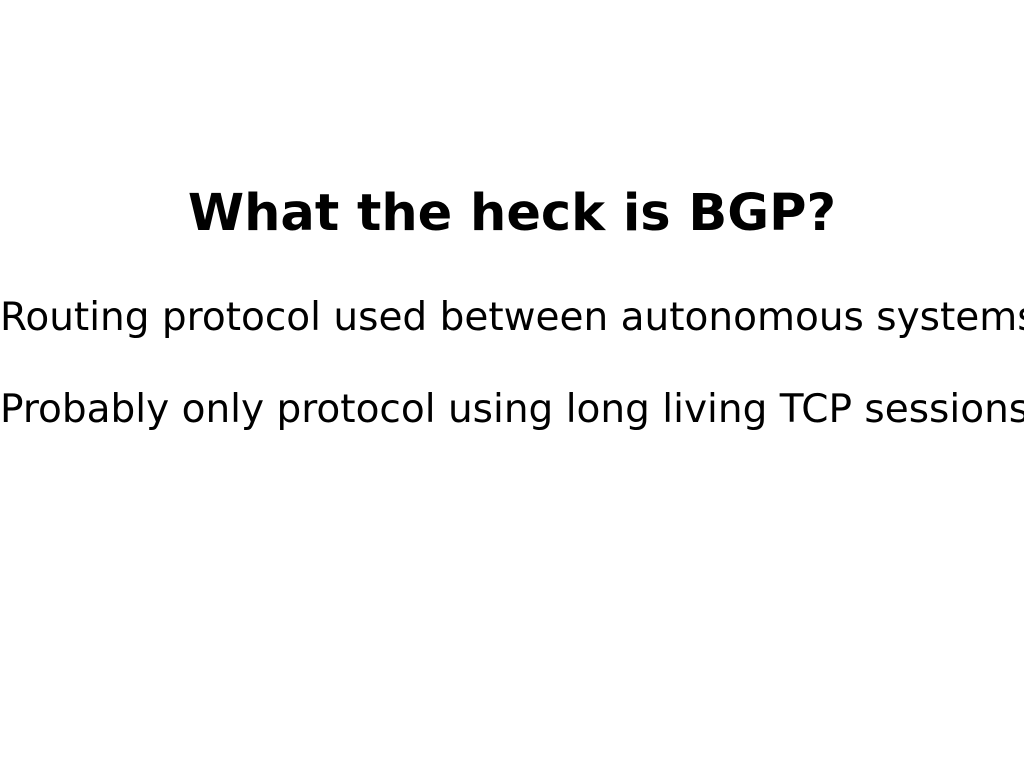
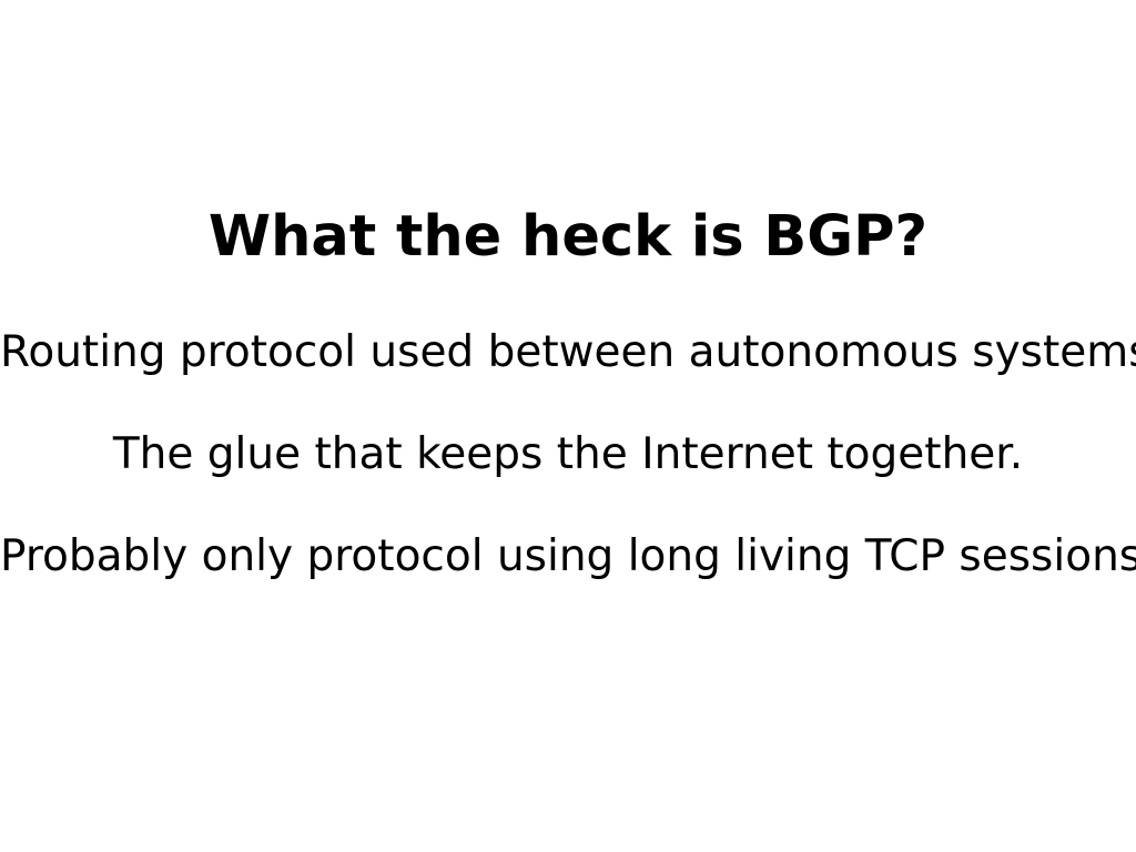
  What the heck is BGP?
  Routing protocol used between autonomous system
+ The glue that keeps the Internet together.
  Probably only protocol using long living TCP sessions
